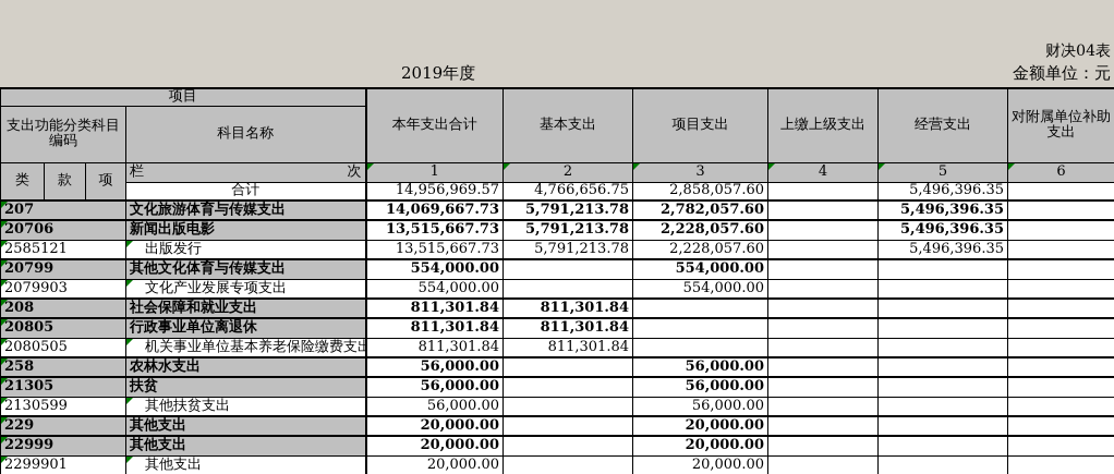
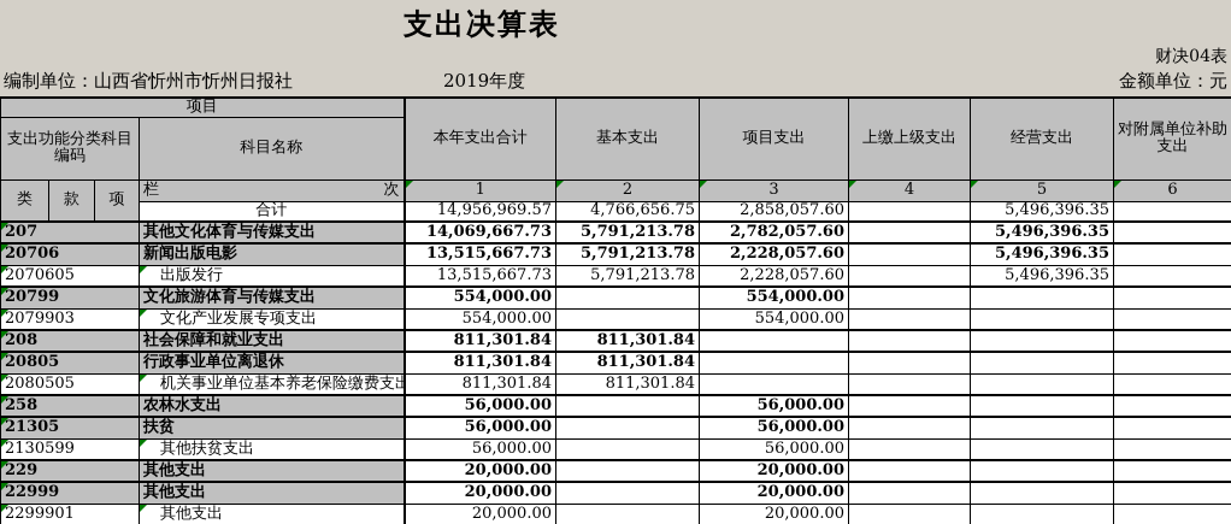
+ 支出决算表
  财决04表
+ 编制单位：山西省忻州市忻州日报社
  2019年度
  金额单位：元
  项目	本年支出合计	基本支出	项目支出	上缴上级支出	经营支出	对附属单位补助支出
  支出功能分类科目编码	科目名称
  类	款	项	栏 次	1	2	3	4	5	6
  合计	14,956,969.57	4,766,656.75	2,858,057.60		5,496,396.35
- 207	文化旅游体育与传媒支出	14,069,667.73	5,791,213.78	2,782,057.60		5,496,396.35
+ 207	其他文化体育与传媒支出	14,069,667.73	5,791,213.78	2,782,057.60		5,496,396.35
  20706	新闻出版电影	13,515,667.73	5,791,213.78	2,228,057.60		5,496,396.35
- 2585121	出版发行	13,515,667.73	5,791,213.78	2,228,057.60		5,496,396.35
+ 2070605	出版发行	13,515,667.73	5,791,213.78	2,228,057.60		5,496,396.35
- 20799	其他文化体育与传媒支出	554,000.00		554,000.00
+ 20799	文化旅游体育与传媒支出	554,000.00		554,000.00
  2079903	文化产业发展专项支出	554,000.00		554,000.00
  208	社会保障和就业支出	811,301.84	811,301.84
  20805	行政事业单位离退休	811,301.84	811,301.84
  2080505	机关事业单位基本养老保险缴费支出	811,301.84	811,301.84
  258	农林水支出	56,000.00		56,000.00
  21305	扶贫	56,000.00		56,000.00
  2130599	其他扶贫支出	56,000.00		56,000.00
  229	其他支出	20,000.00		20,000.00
  22999	其他支出	20,000.00		20,000.00
  2299901	其他支出	20,000.00		20,000.00
